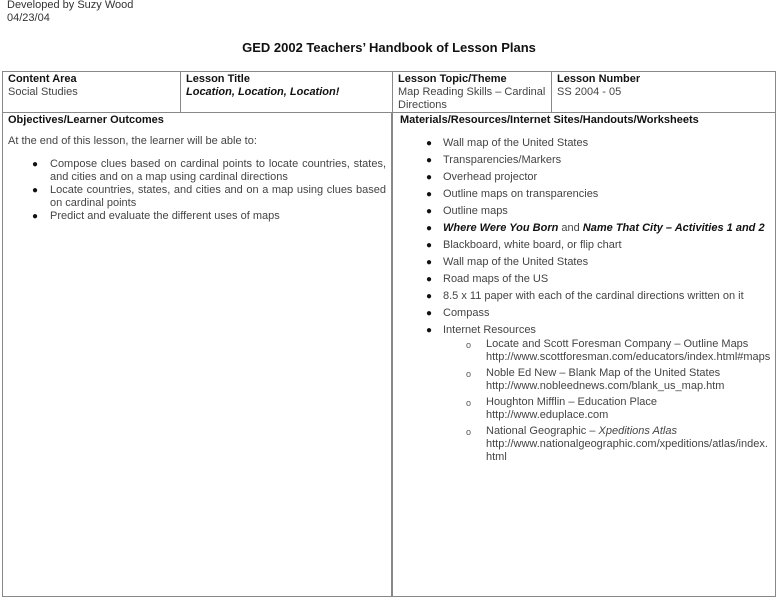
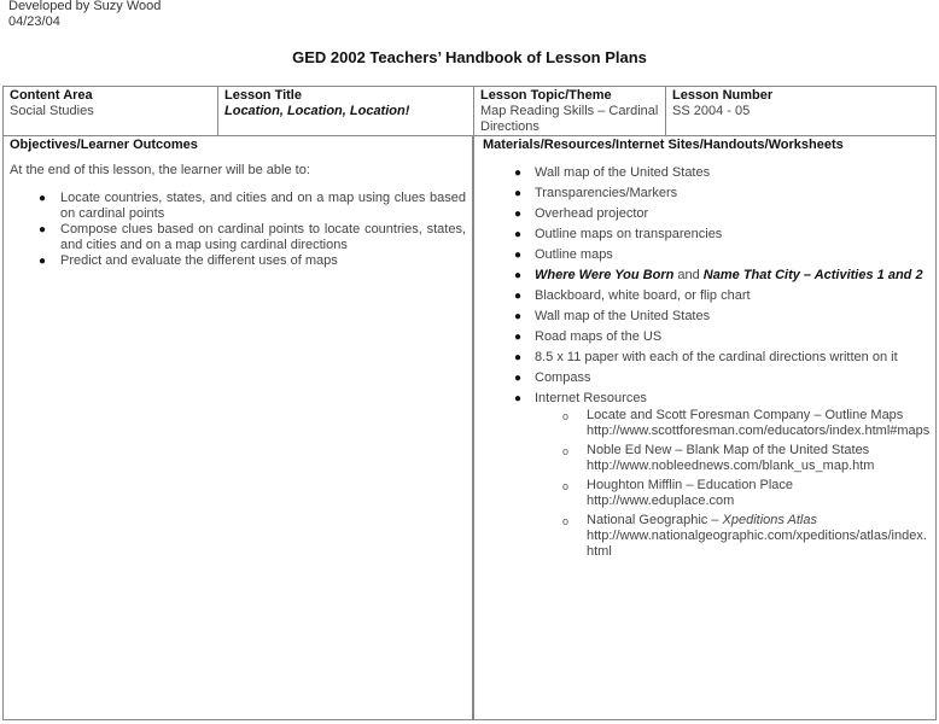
  Developed by Suzy Wood
  04/23/04
  GED 2002 Teachers’ Handbook of Lesson Plans
  Content Area
  Social Studies
  Lesson Title
  Location, Location, Location!
  Lesson Topic/Theme
  Map Reading Skills – Cardinal Directions
  Lesson Number
  SS 2004 - 05
  Objectives/Learner Outcomes
  At the end of this lesson, the learner will be able to:
  ●
- Compose clues based on cardinal points to locate countries, states, and cities and on a map using cardinal directions
+ Locate countries, states, and cities and on a map using clues based on cardinal points
  ●
- Locate countries, states, and cities and on a map using clues based on cardinal points
+ Compose clues based on cardinal points to locate countries, states, and cities and on a map using cardinal directions
  ●
  Predict and evaluate the different uses of maps
  Materials/Resources/Internet Sites/Handouts/Worksheets
  ●
  Wall map of the United States
  ●
  Transparencies/Markers
  ●
  Overhead projector
  ●
  Outline maps on transparencies
  ●
  Outline maps
  ●
  Where Were You Born and Name That City – Activities 1 and 2
  ●
  Blackboard, white board, or flip chart
  ●
  Wall map of the United States
  ●
  Road maps of the US
  ●
  8.5 x 11 paper with each of the cardinal directions written on it
  ●
  Compass
  ●
  Internet Resources
  o
  Locate and Scott Foresman Company – Outline Maps
  http://www.scottforesman.com/educators/index.html#maps
  o
  Noble Ed New – Blank Map of the United States
  http://www.nobleednews.com/blank_us_map.htm
  o
  Houghton Mifflin – Education Place
  http://www.eduplace.com
  o
  National Geographic – Xpeditions Atlas
  http://www.nationalgeographic.com/xpeditions/atlas/index.html
